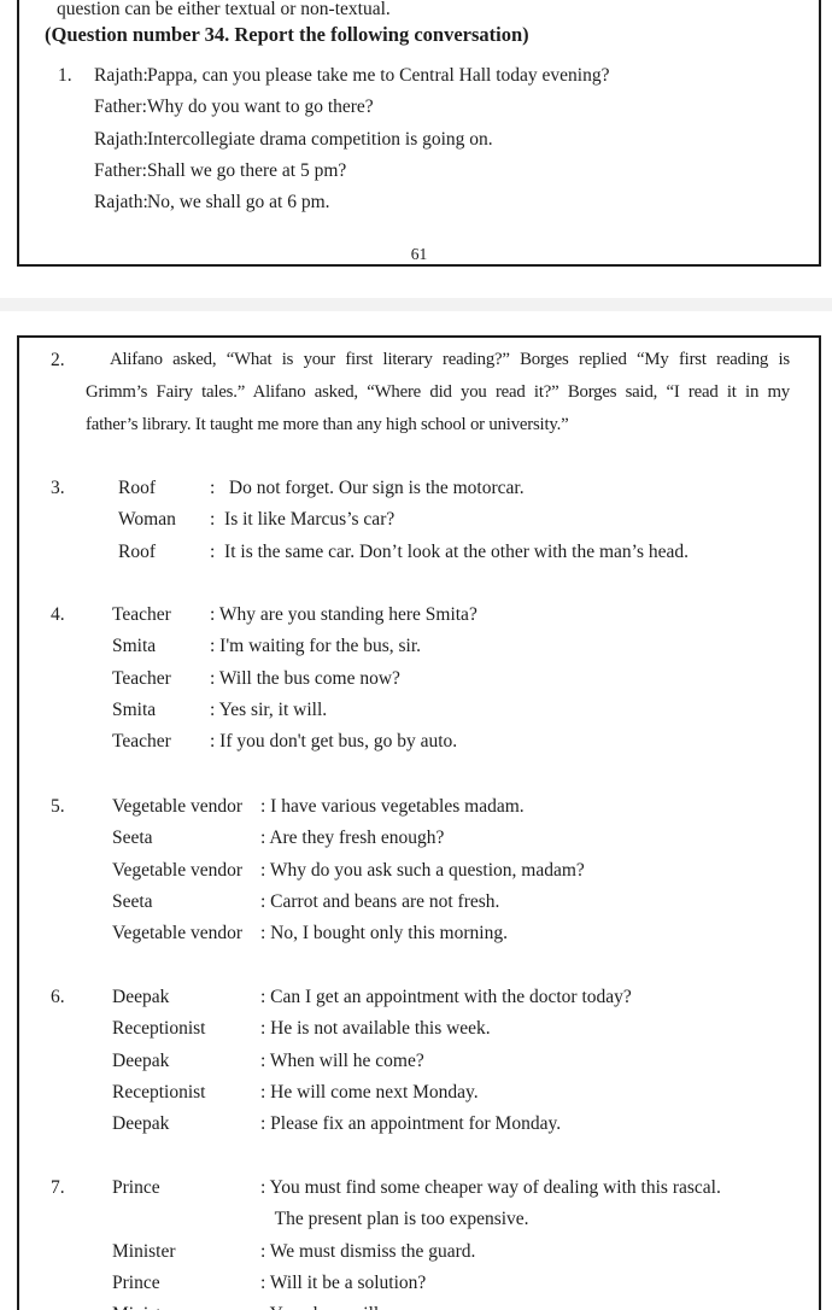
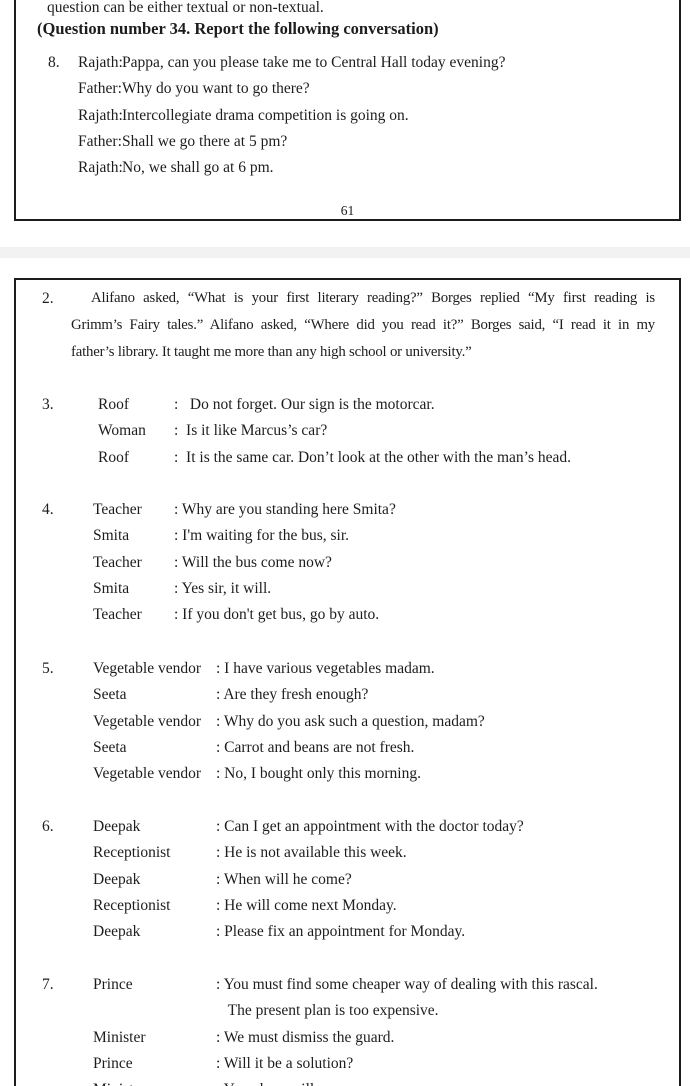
  question can be either textual or non-textual.
  (Question number 34. Report the following conversation)
- 1.
+ 8.
  Rajath:
  Pappa, can you please take me to Central Hall today evening?
  Father:
  Why do you want to go there?
  Rajath:
  Intercollegiate drama competition is going on.
  Father:
  Shall we go there at 5 pm?
  Rajath:
  No, we shall go at 6 pm.
  61
  2.
  Alifano asked, “What is your first literary reading?” Borges replied “My first reading is
  Grimm’s Fairy tales.” Alifano asked, “Where did you read it?” Borges said, “I read it in my
  father’s library. It taught me more than any high school or university.”
  3.
  Roof
  : Do not forget. Our sign is the motorcar.
  Woman
  : Is it like Marcus’s car?
  Roof
  : It is the same car. Don’t look at the other with the man’s head.
  4.
  Teacher
  : Why are you standing here Smita?
  Smita
  : I'm waiting for the bus, sir.
  Teacher
  : Will the bus come now?
  Smita
  : Yes sir, it will.
  Teacher
  : If you don't get bus, go by auto.
  5.
  Vegetable vendor
  : I have various vegetables madam.
  Seeta
  : Are they fresh enough?
  Vegetable vendor
  : Why do you ask such a question, madam?
  Seeta
  : Carrot and beans are not fresh.
  Vegetable vendor
  : No, I bought only this morning.
  6.
  Deepak
  : Can I get an appointment with the doctor today?
  Receptionist
  : He is not available this week.
  Deepak
  : When will he come?
  Receptionist
  : He will come next Monday.
  Deepak
  : Please fix an appointment for Monday.
  7.
  Prince
  : You must find some cheaper way of dealing with this rascal.
  The present plan is too expensive.
  Minister
  : We must dismiss the guard.
  Prince
  : Will it be a solution?
